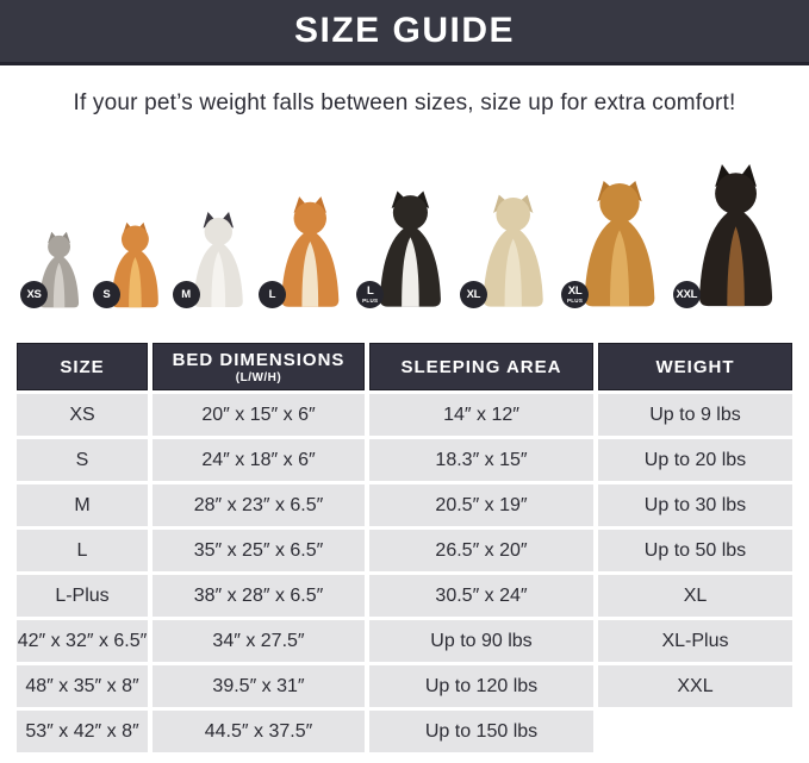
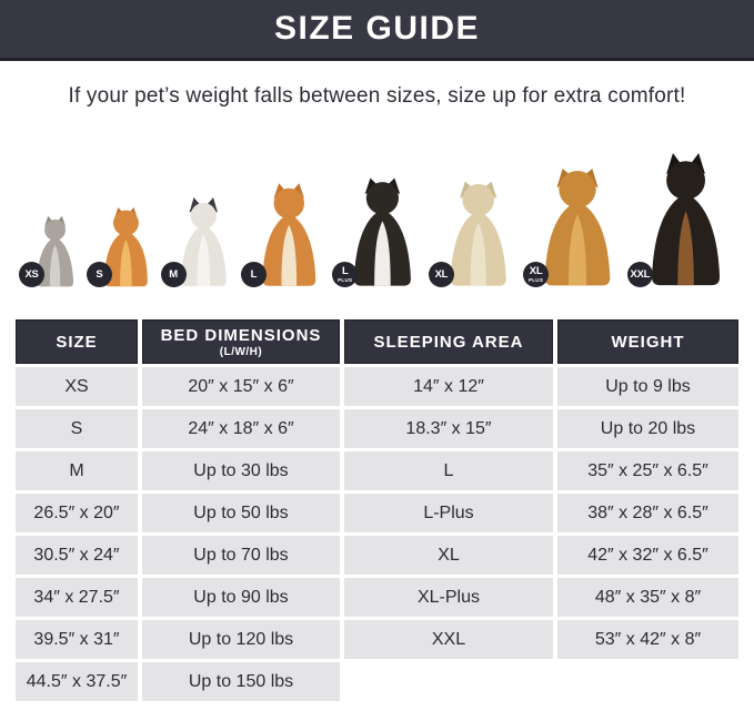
  SIZE GUIDE
  If your pet’s weight falls between sizes, size up for extra comfort!
  XS
  S
  M
  L
  L
  XL
  XL
  XXL
  SIZE
  BED DIMENSIONS
  (L/W/H)
  SLEEPING AREA
  WEIGHT
  XS
  20″ x 15″ x 6″
  14″ x 12″
  Up to 9 lbs
  S
  24″ x 18″ x 6″
  18.3″ x 15″
  Up to 20 lbs
  M
- 28″ x 23″ x 6.5″
- 20.5″ x 19″
  Up to 30 lbs
  L
  35″ x 25″ x 6.5″
  26.5″ x 20″
  Up to 50 lbs
  L-Plus
  38″ x 28″ x 6.5″
  30.5″ x 24″
+ Up to 70 lbs
  XL
  42″ x 32″ x 6.5″
  34″ x 27.5″
  Up to 90 lbs
  XL-Plus
  48″ x 35″ x 8″
  39.5″ x 31″
  Up to 120 lbs
  XXL
  53″ x 42″ x 8″
  44.5″ x 37.5″
  Up to 150 lbs
